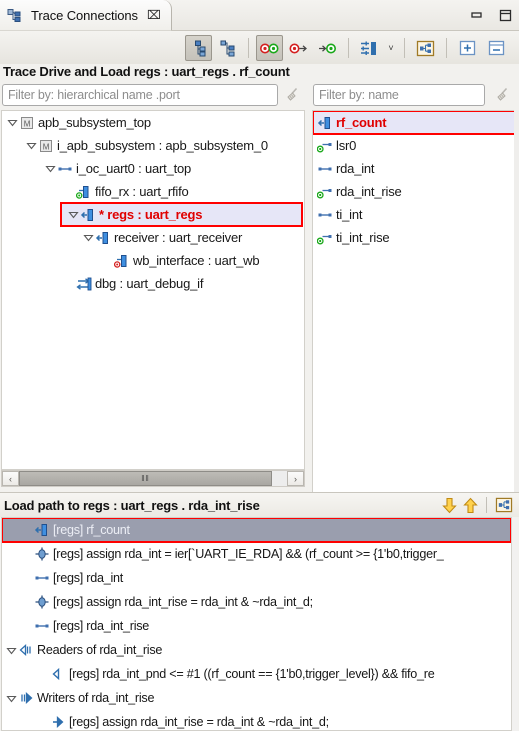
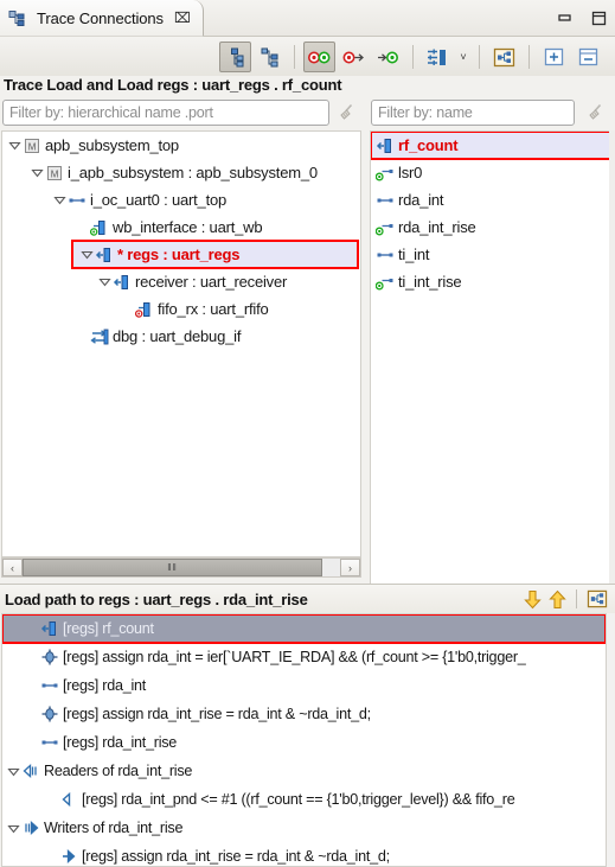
  Trace Connections
  ⌧
  ˅
- Trace Drive and Load regs : uart_regs . rf_count
+ Trace Load and Load regs : uart_regs . rf_count
  Filter by: hierarchical name .port
  Filter by: name
  M
  apb_subsystem_top
  M
  i_apb_subsystem : apb_subsystem_0
  i_oc_uart0 : uart_top
- fifo_rx : uart_rfifo
+ wb_interface : uart_wb
  * regs : uart_regs
  receiver : uart_receiver
- wb_interface : uart_wb
+ fifo_rx : uart_rfifo
  dbg : uart_debug_if
  rf_count
  lsr0
  rda_int
  rda_int_rise
  ti_int
  ti_int_rise
  ‹
  ‖‖
  ›
  Load path to regs : uart_regs . rda_int_rise
  [regs] rf_count
  [regs] assign rda_int = ier[`UART_IE_RDA] && (rf_count >= {1'b0,trigger_
  [regs] rda_int
  [regs] assign rda_int_rise = rda_int & ~rda_int_d;
  [regs] rda_int_rise
  Readers of rda_int_rise
  [regs] rda_int_pnd <= #1 ((rf_count == {1'b0,trigger_level}) && fifo_re
  Writers of rda_int_rise
  [regs] assign rda_int_rise = rda_int & ~rda_int_d;
